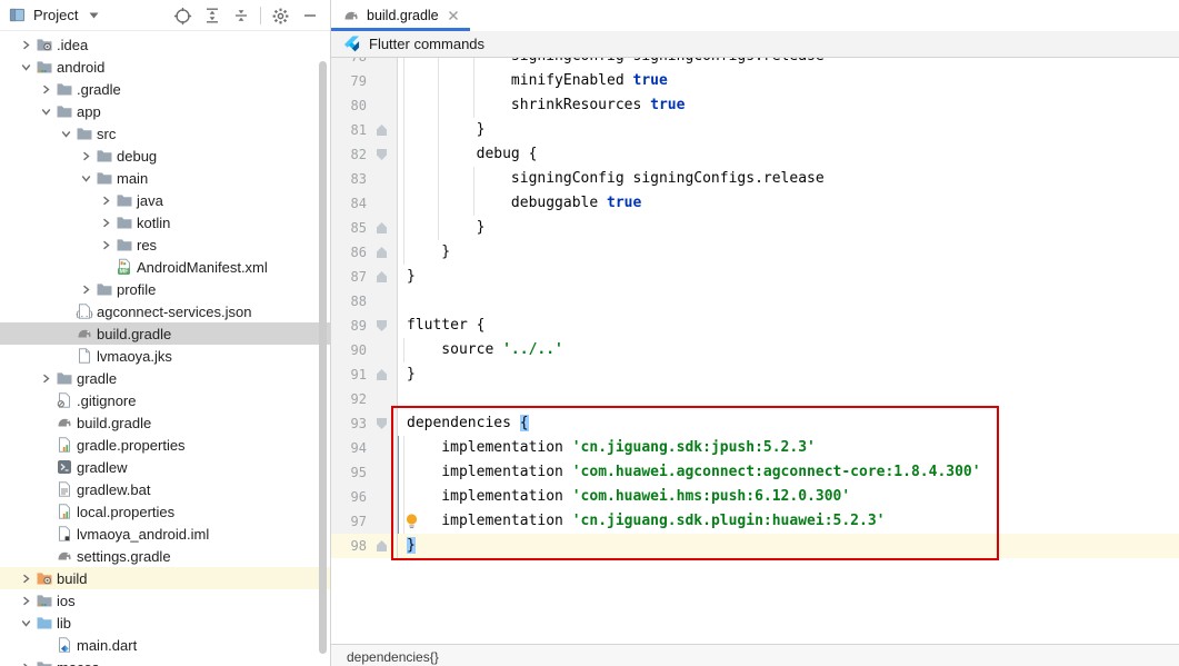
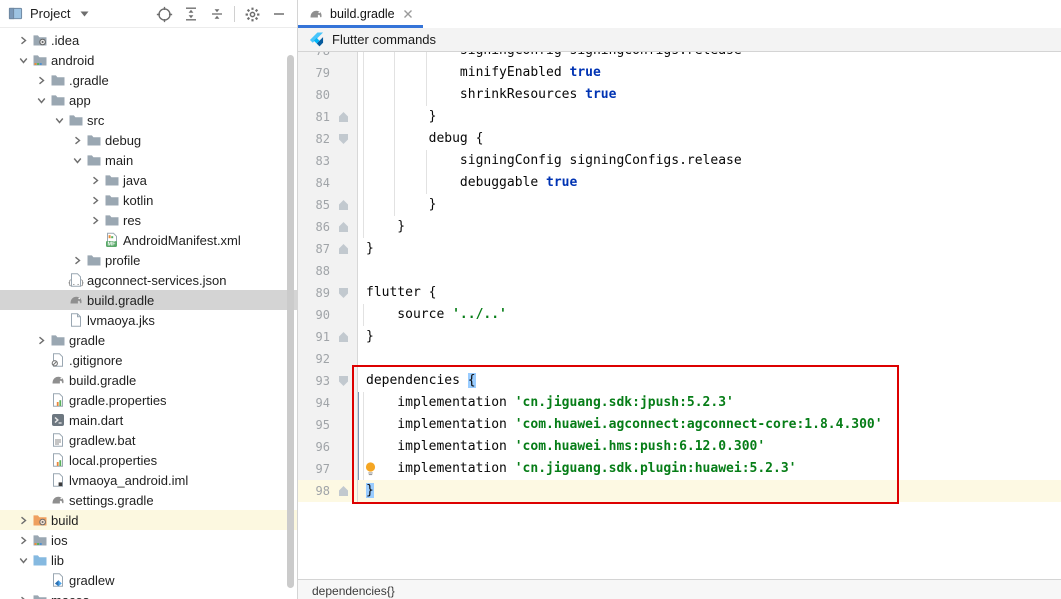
  Project
  .idea
  android
  .gradle
  app
  src
  debug
  main
  java
  kotlin
  res
  AndroidManifest.xml
  profile
  {..}
  agconnect-services.json
  build.gradle
  lvmaoya.jks
  gradle
  .gitignore
  build.gradle
  gradle.properties
- gradlew
+ main.dart
  gradlew.bat
  local.properties
  lvmaoya_android.iml
  settings.gradle
  build
  ios
  lib
- main.dart
+ gradlew
  build.gradle
  Flutter commands
  79
  minifyEnabled true
  80
  shrinkResources true
  81
  }
  82
  debug {
  83
  signingConfig signingConfigs.release
  84
  debuggable true
  85
  }
  86
  }
  87
  }
  88
  89
  flutter {
  90
  source '../..'
  91
  }
  92
  93
  dependencies {
  94
  implementation 'cn.jiguang.sdk:jpush:5.2.3'
  95
  implementation 'com.huawei.agconnect:agconnect-core:1.8.4.300'
  96
  implementation 'com.huawei.hms:push:6.12.0.300'
  97
  implementation 'cn.jiguang.sdk.plugin:huawei:5.2.3'
  98
  }
  dependencies{}
